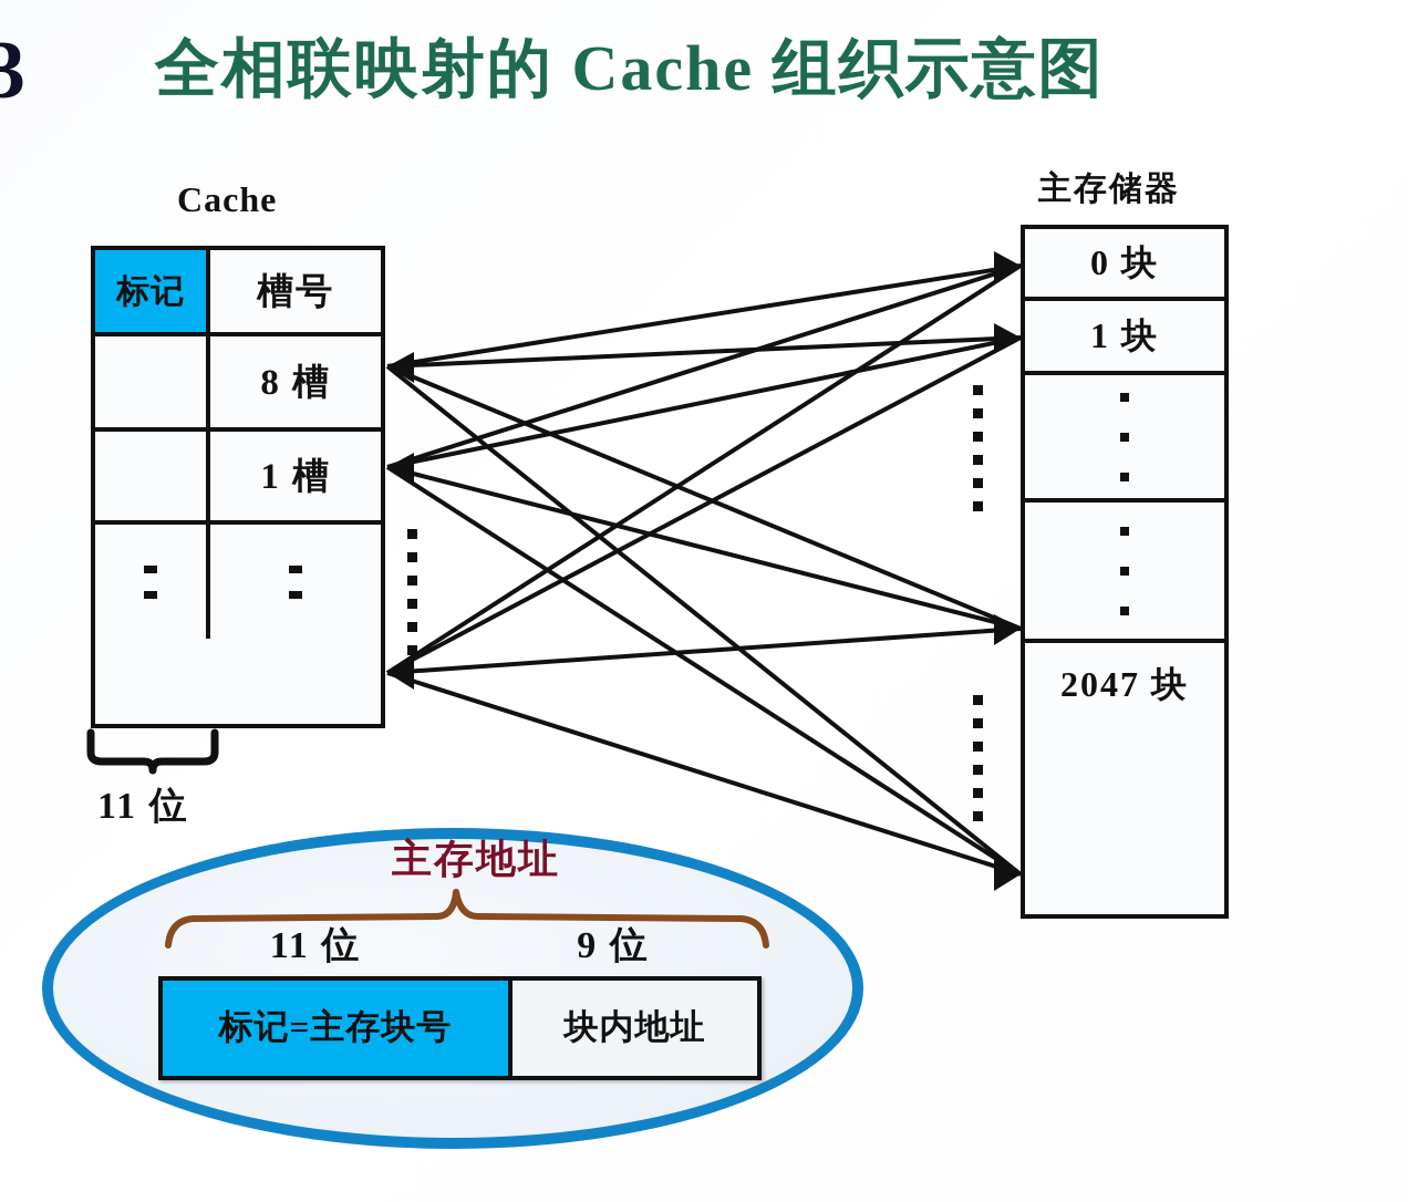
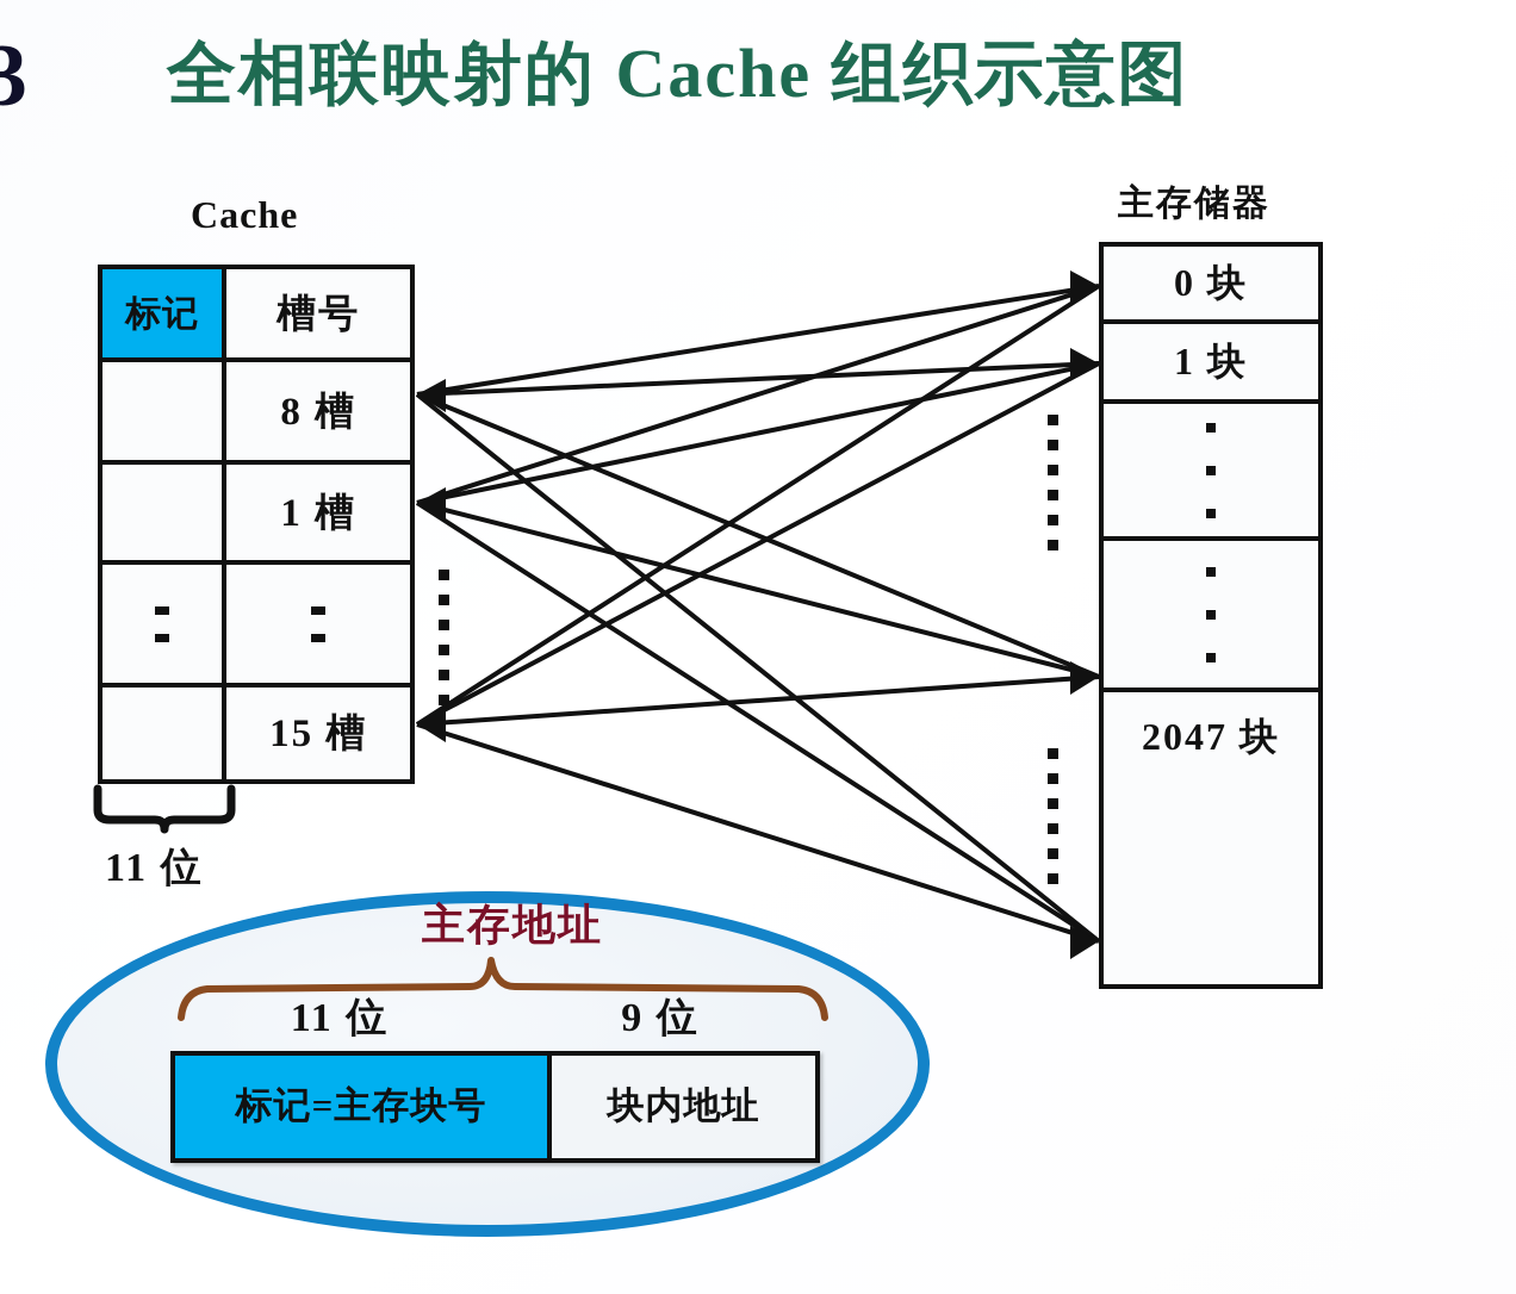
  3
  全相联映射的 Cache 组织示意图
  Cache
  标记
  槽号
  8 槽
  1 槽
+ 15 槽
  11 位
  主存储器
  0 块
  1 块
  2047 块
  主存地址
  11 位
  9 位
  标记=主存块号
  块内地址
